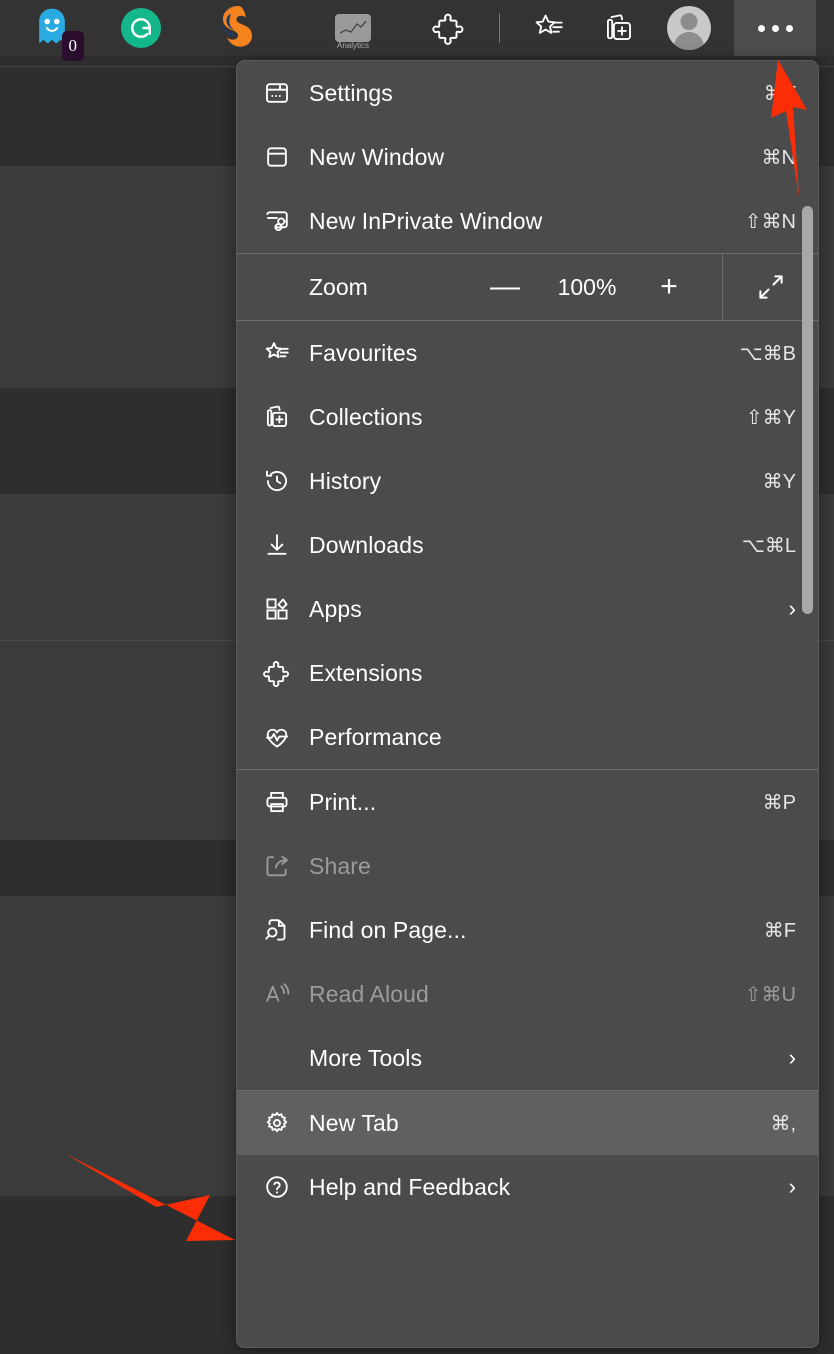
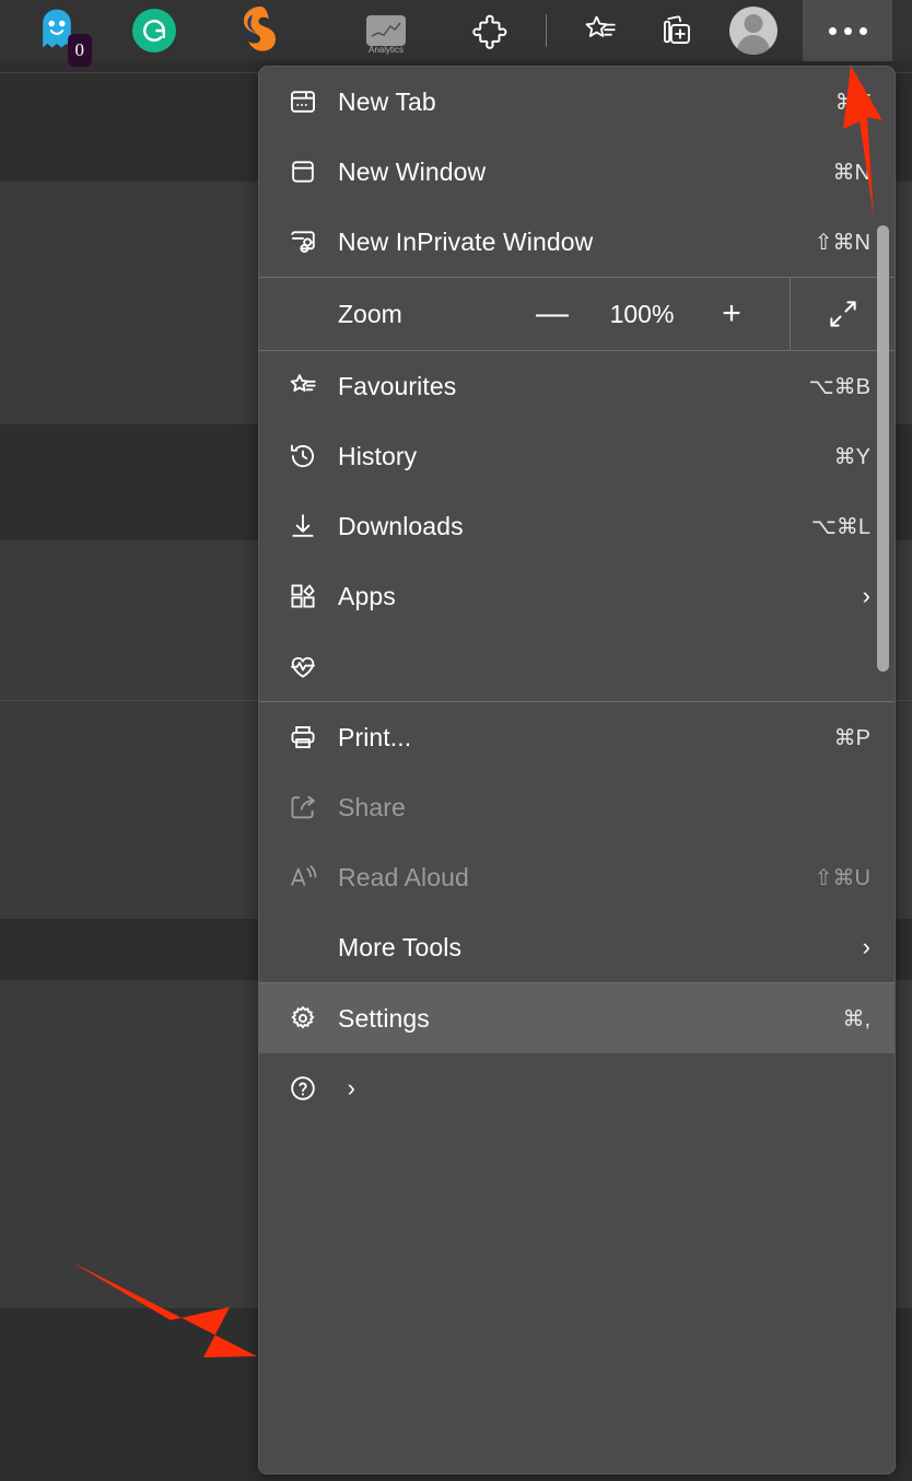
  0
  Analytics
- Settings
+ New Tab
  New Window
  ⌘N
  New InPrivate Window
  ⇧⌘N
  Zoom
  —
  100%
  +
  Favourites
  ⌥⌘B
- Collections
- ⇧⌘Y
  History
  ⌘Y
  Downloads
  ⌥⌘L
  Apps
  ›
- Extensions
- Performance
  Print...
  ⌘P
  Share
- Find on Page...
- ⌘F
  Read Aloud
  ⇧⌘U
  More Tools
  ›
- New Tab
+ Settings
  ⌘,
- Help and Feedback
  ›
